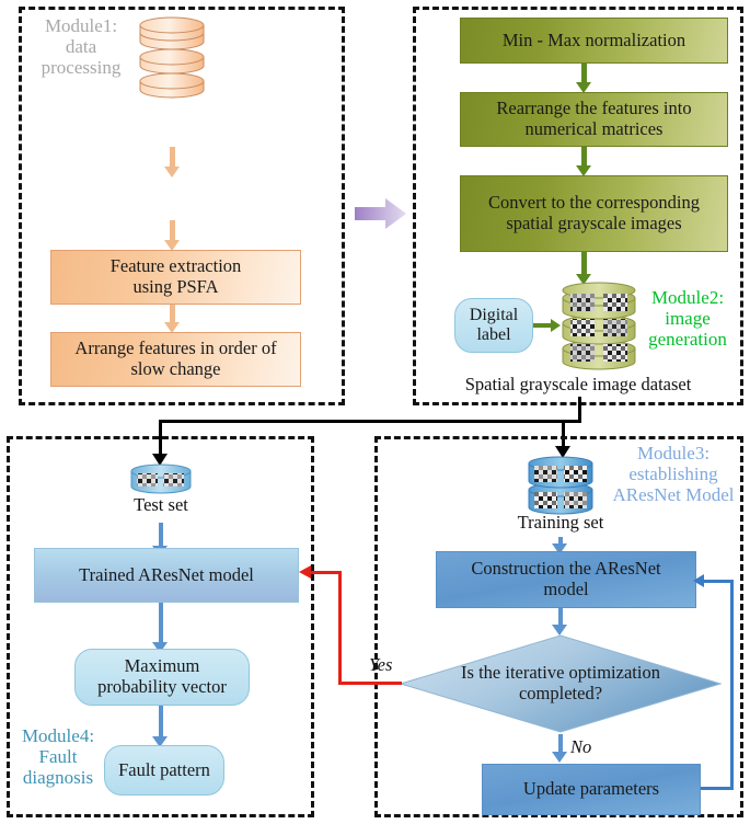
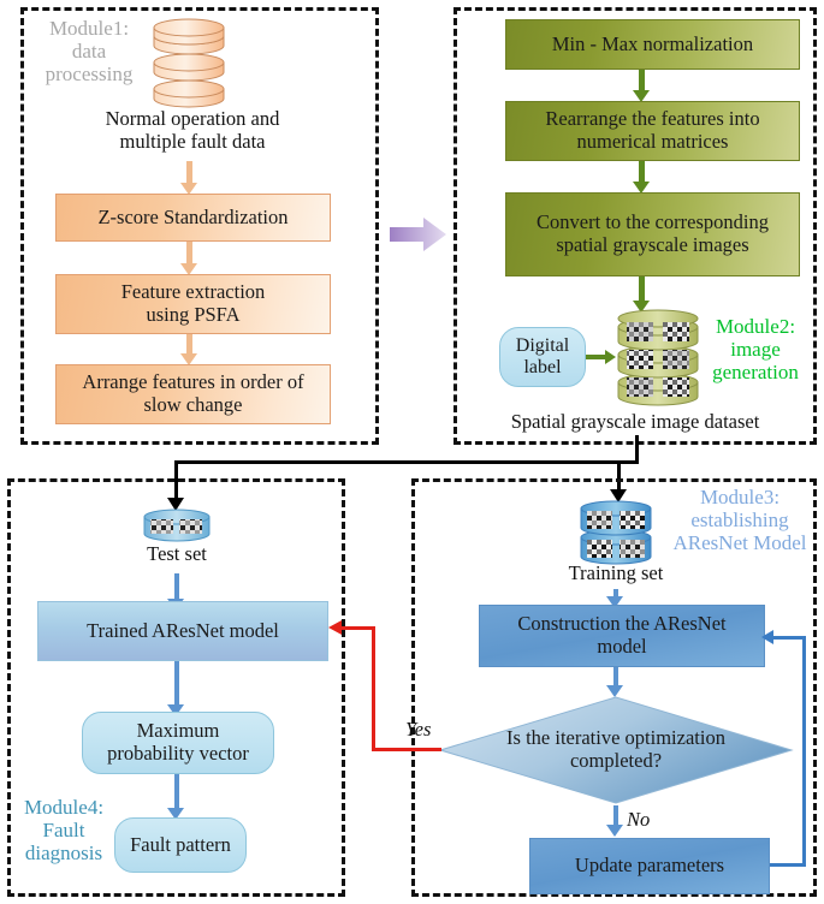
  Module1:
  data
  processing
+ Normal operation and
+ multiple fault data
+ Z-score Standardization
  Feature extraction
  using PSFA
  Arrange features in order of
  slow change
  Min - Max normalization
  Rearrange the features into
  numerical matrices
  Convert to the corresponding
  spatial grayscale images
  Digital
  label
  Module2:
  image
  generation
  Spatial grayscale image dataset
  Test set
  Trained AResNet model
  Maximum
  probability vector
  Fault pattern
  Module4:
  Fault
  diagnosis
  Module3:
  establishing
  AResNet Model
  Training set
  Construction the AResNet
  model
  Is the iterative optimization
  completed?
  Yes
  No
  Update parameters
